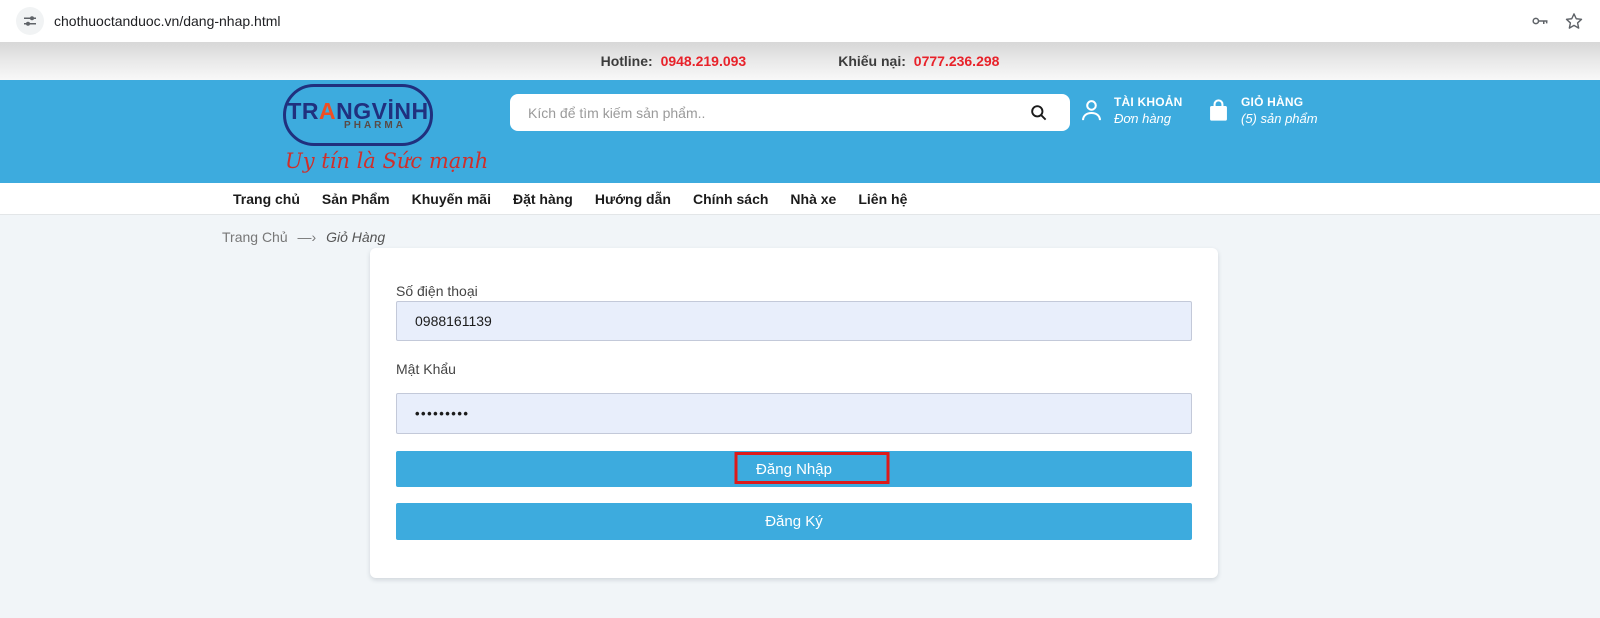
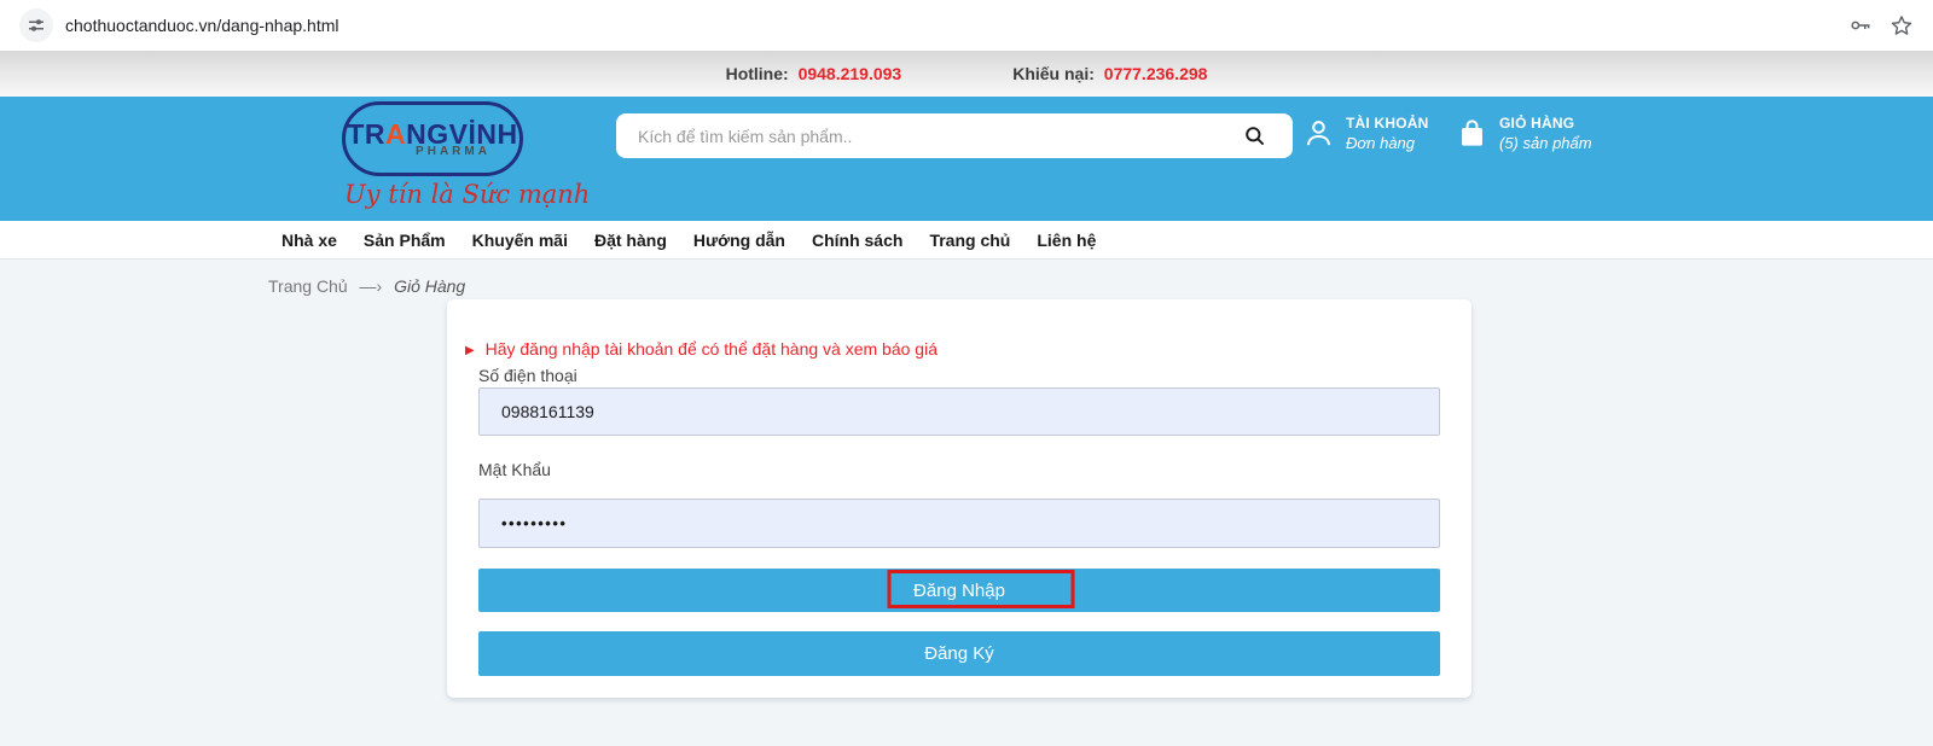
  chothuoctanduoc.vn/dang-nhap.html
  Hotline: 0948.219.093
  Khiếu nại: 0777.236.298
  TRANGVİNH
  PHARMA
  Uy tín là Sức mạnh
  Kích để tìm kiếm sản phẩm..
  TÀI KHOẢN
  Đơn hàng
  GIỎ HÀNG
  (5) sản phẩm
- Trang chủ
+ Nhà xe
  Sản Phẩm
  Khuyến mãi
  Đặt hàng
  Hướng dẫn
  Chính sách
- Nhà xe
+ Trang chủ
  Liên hệ
  Trang Chủ —› Giỏ Hàng
+ ▶ Hãy đăng nhập tài khoản để có thể đặt hàng và xem báo giá
  Số điện thoại
  0988161139
  Mật Khẩu
  •••••••••
  Đăng Nhập
  Đăng Ký
